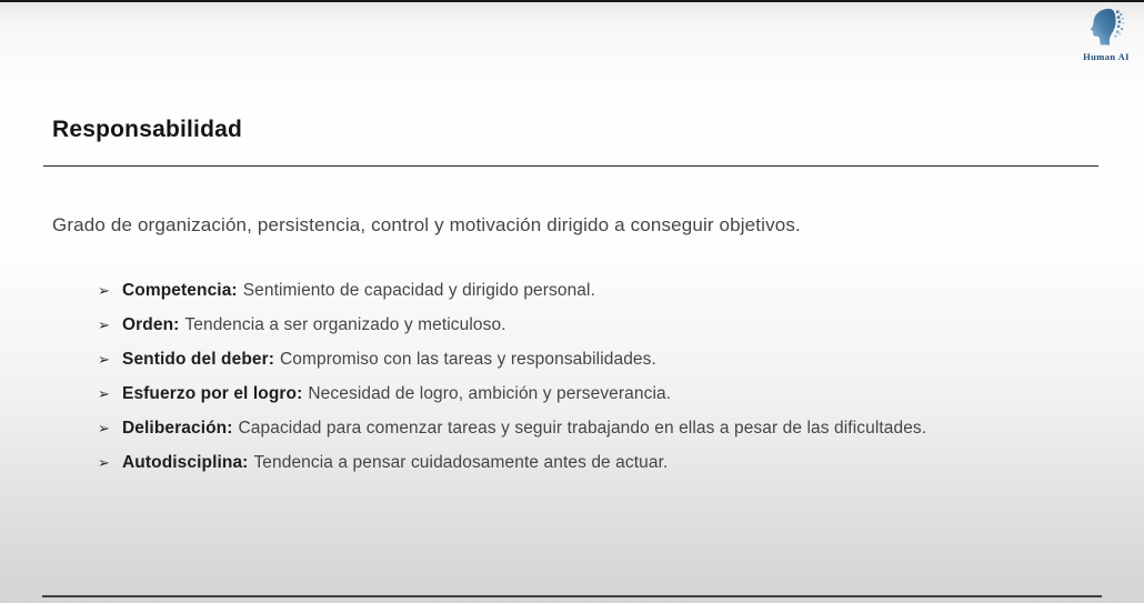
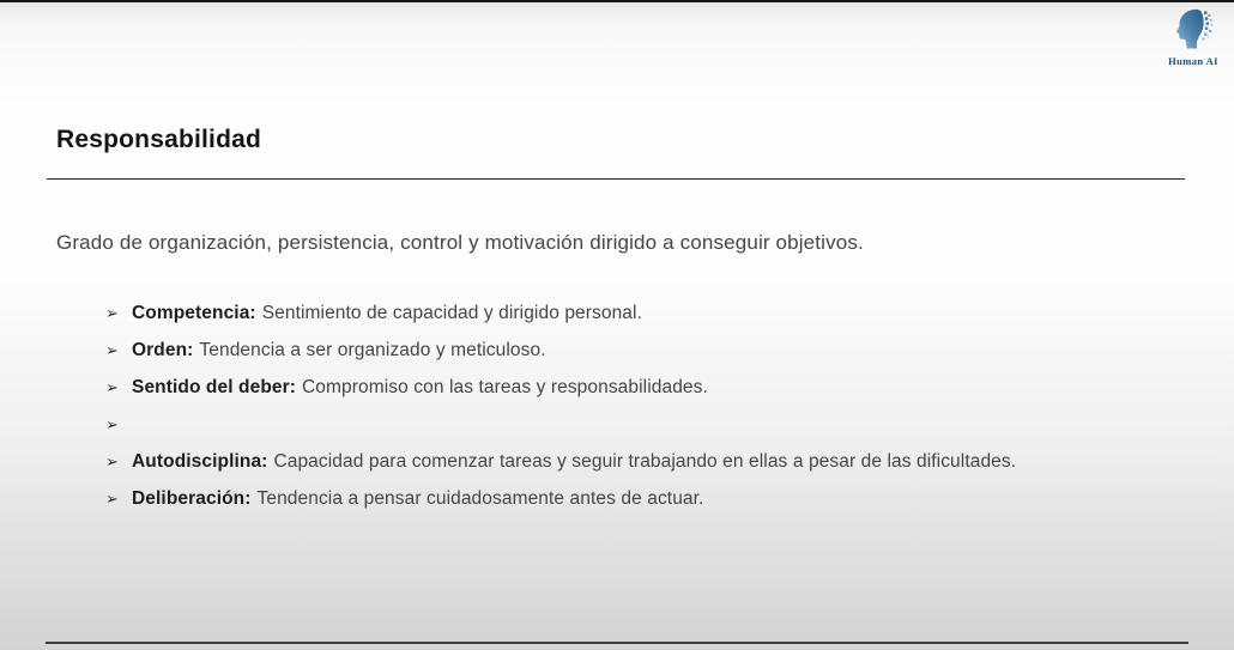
  Human AI
  Responsabilidad
  Grado de organización, persistencia, control y motivación dirigido a conseguir objetivos.
  ➢
  Competencia: Sentimiento de capacidad y dirigido personal.
  ➢
  Orden: Tendencia a ser organizado y meticuloso.
  ➢
  Sentido del deber: Compromiso con las tareas y responsabilidades.
  ➢
- Esfuerzo por el logro: Necesidad de logro, ambición y perseverancia.
  ➢
- Deliberación: Capacidad para comenzar tareas y seguir trabajando en ellas a pesar de las dificultades.
+ Autodisciplina: Capacidad para comenzar tareas y seguir trabajando en ellas a pesar de las dificultades.
  ➢
- Autodisciplina: Tendencia a pensar cuidadosamente antes de actuar.
+ Deliberación: Tendencia a pensar cuidadosamente antes de actuar.
